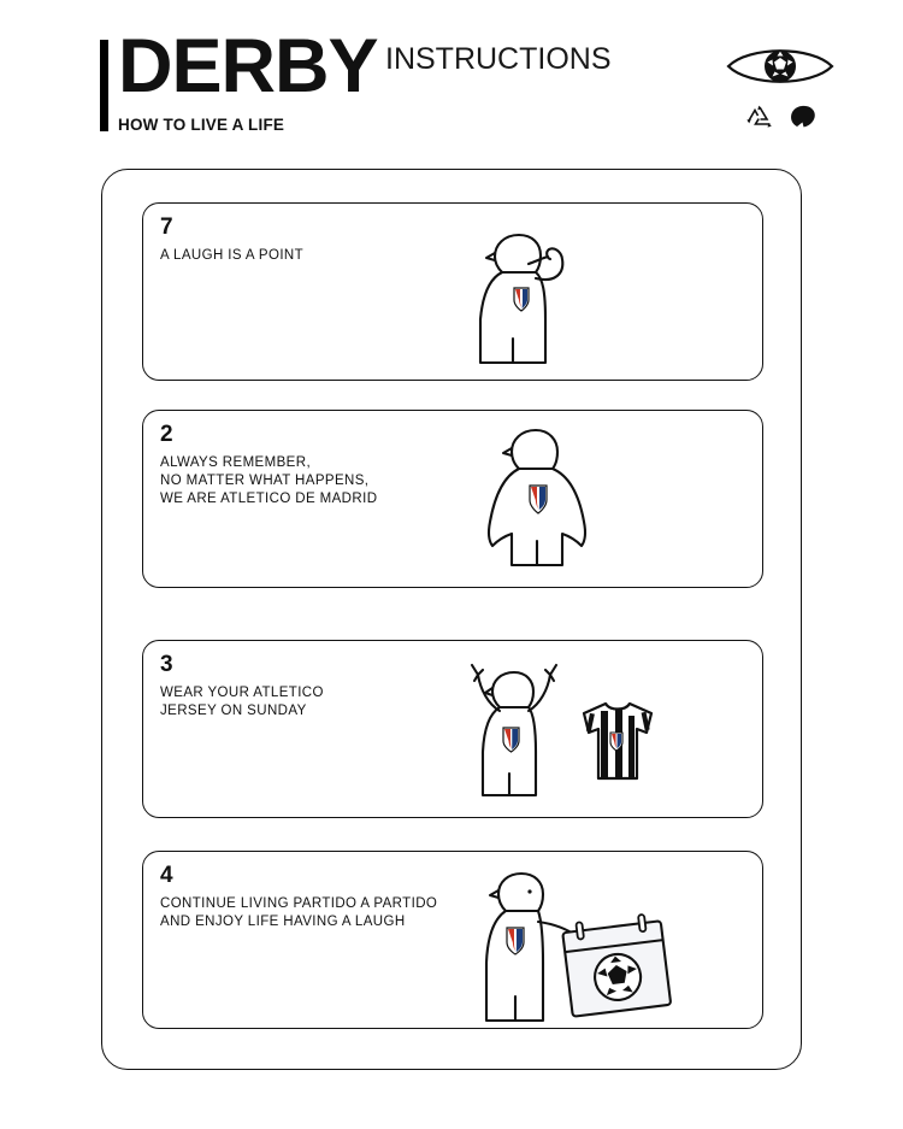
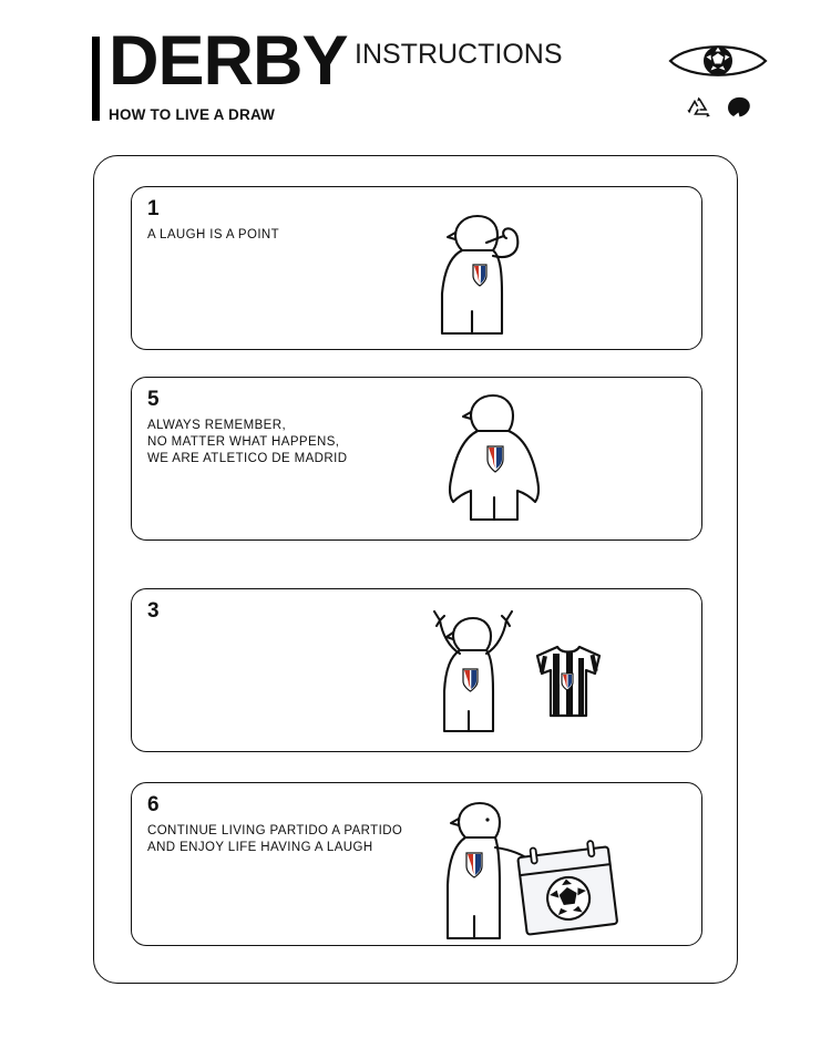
  DERBY
  INSTRUCTIONS
- HOW TO LIVE A LIFE
+ HOW TO LIVE A DRAW
- 7
+ 1
  A LAUGH IS A POINT
- 2
+ 5
  ALWAYS REMEMBER,
  NO MATTER WHAT HAPPENS,
  WE ARE ATLETICO DE MADRID
  3
- WEAR YOUR ATLETICO
- JERSEY ON SUNDAY
- 4
+ 6
  CONTINUE LIVING PARTIDO A PARTIDO
  AND ENJOY LIFE HAVING A LAUGH
